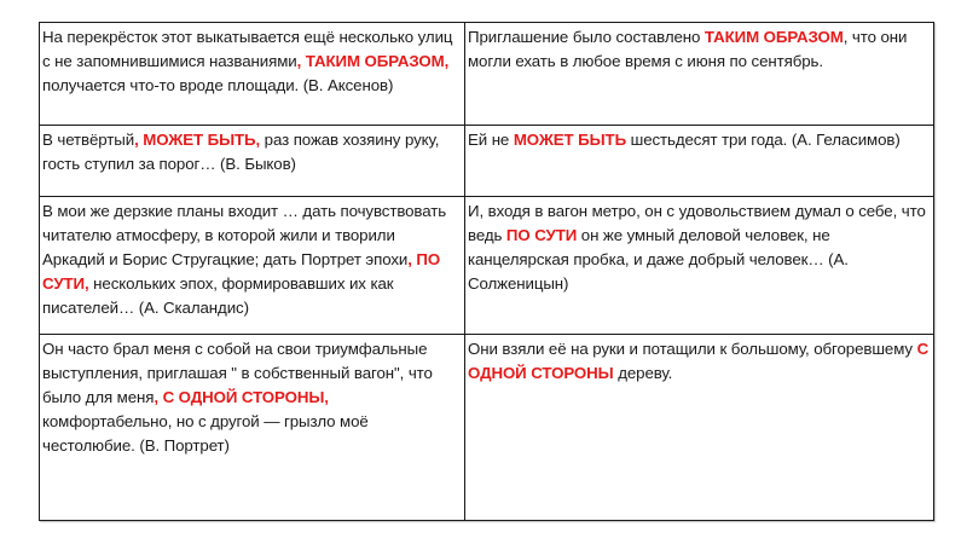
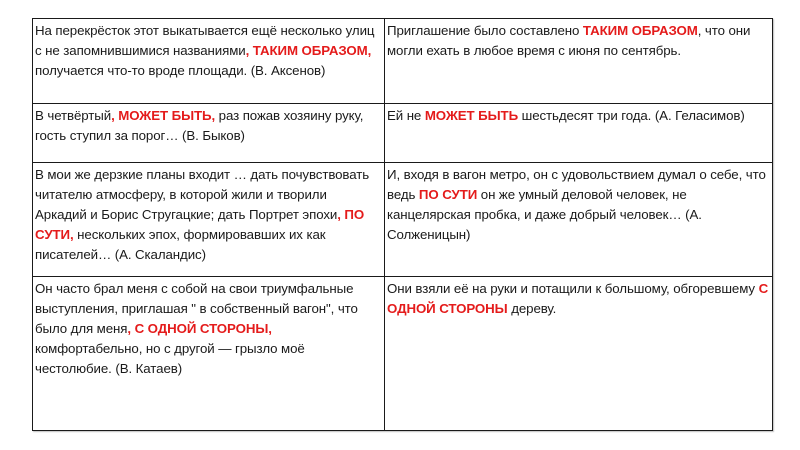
  На перекрёсток этот выкатывается ещё несколько улиц с не запомнившимися названиями, ТАКИМ ОБРАЗОМ, получается что-то вроде площади. (В. Аксенов)	Приглашение было составлено ТАКИМ ОБРАЗОМ, что они могли ехать в любое время с июня по сентябрь.
  В четвёртый, МОЖЕТ БЫТЬ, раз пожав хозяину руку, гость ступил за порог… (В. Быков)	Ей не МОЖЕТ БЫТЬ шестьдесят три года. (А. Геласимов)
  В мои же дерзкие планы входит … дать почувствовать читателю атмосферу, в которой жили и творили Аркадий и Борис Стругацкие; дать Портрет эпохи, ПО СУТИ, нескольких эпох, формировавших их как писателей… (А. Скаландис)	И, входя в вагон метро, он с удовольствием думал о себе, что ведь ПО СУТИ он же умный деловой человек, не канцелярская пробка, и даже добрый человек… (А. Солженицын)
- Он часто брал меня с собой на свои триумфальные выступления, приглашая " в собственный вагон", что было для меня, С ОДНОЙ СТОРОНЫ, комфортабельно, но с другой — грызло моё честолюбие. (В. Портрет)	Они взяли её на руки и потащили к большому, обгоревшему С ОДНОЙ СТОРОНЫ дереву.
+ Он часто брал меня с собой на свои триумфальные выступления, приглашая " в собственный вагон", что было для меня, С ОДНОЙ СТОРОНЫ, комфортабельно, но с другой — грызло моё честолюбие. (В. Катаев)	Они взяли её на руки и потащили к большому, обгоревшему С ОДНОЙ СТОРОНЫ дереву.
